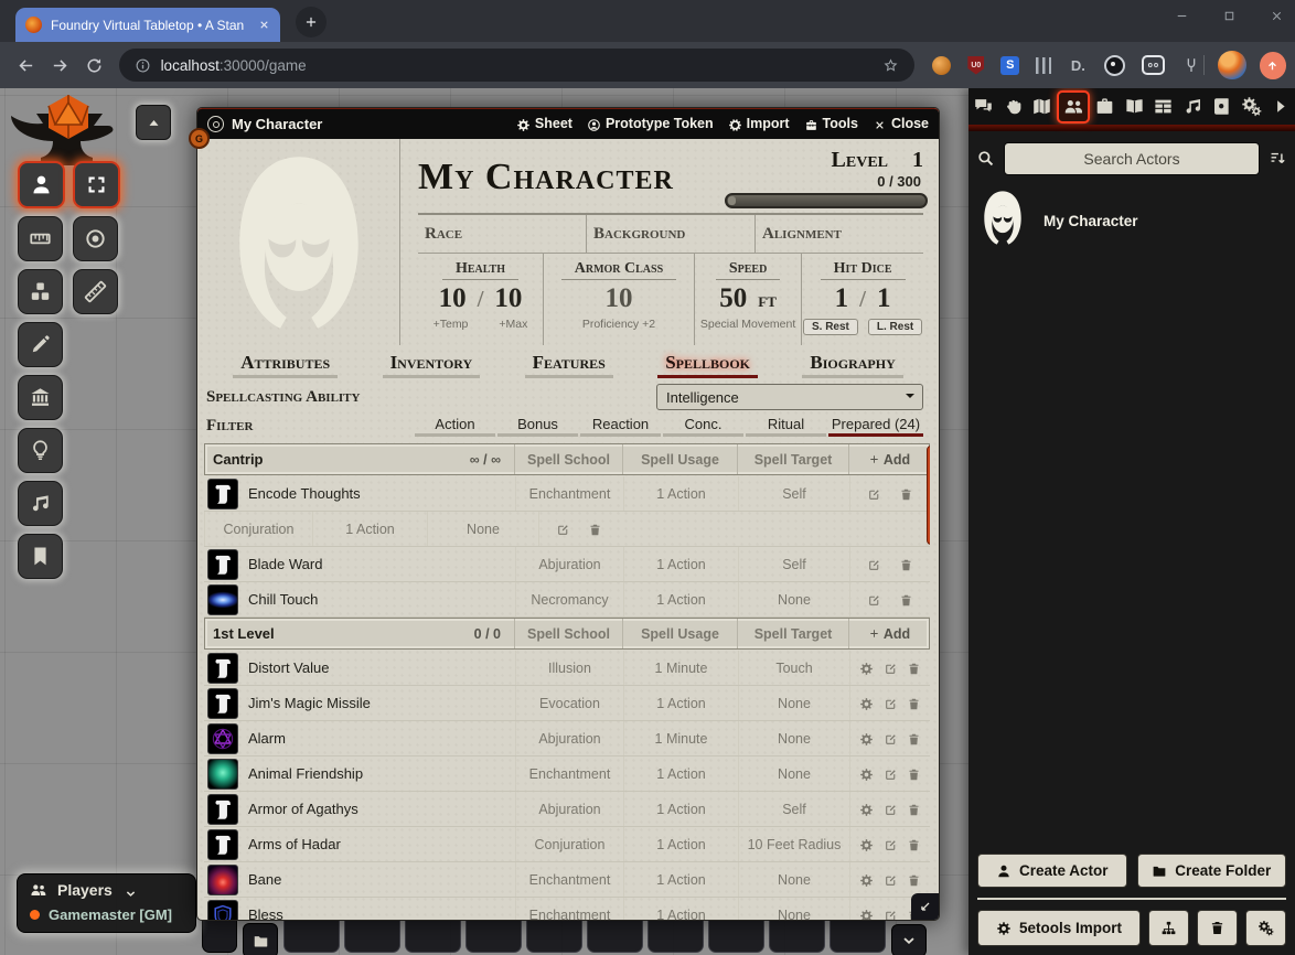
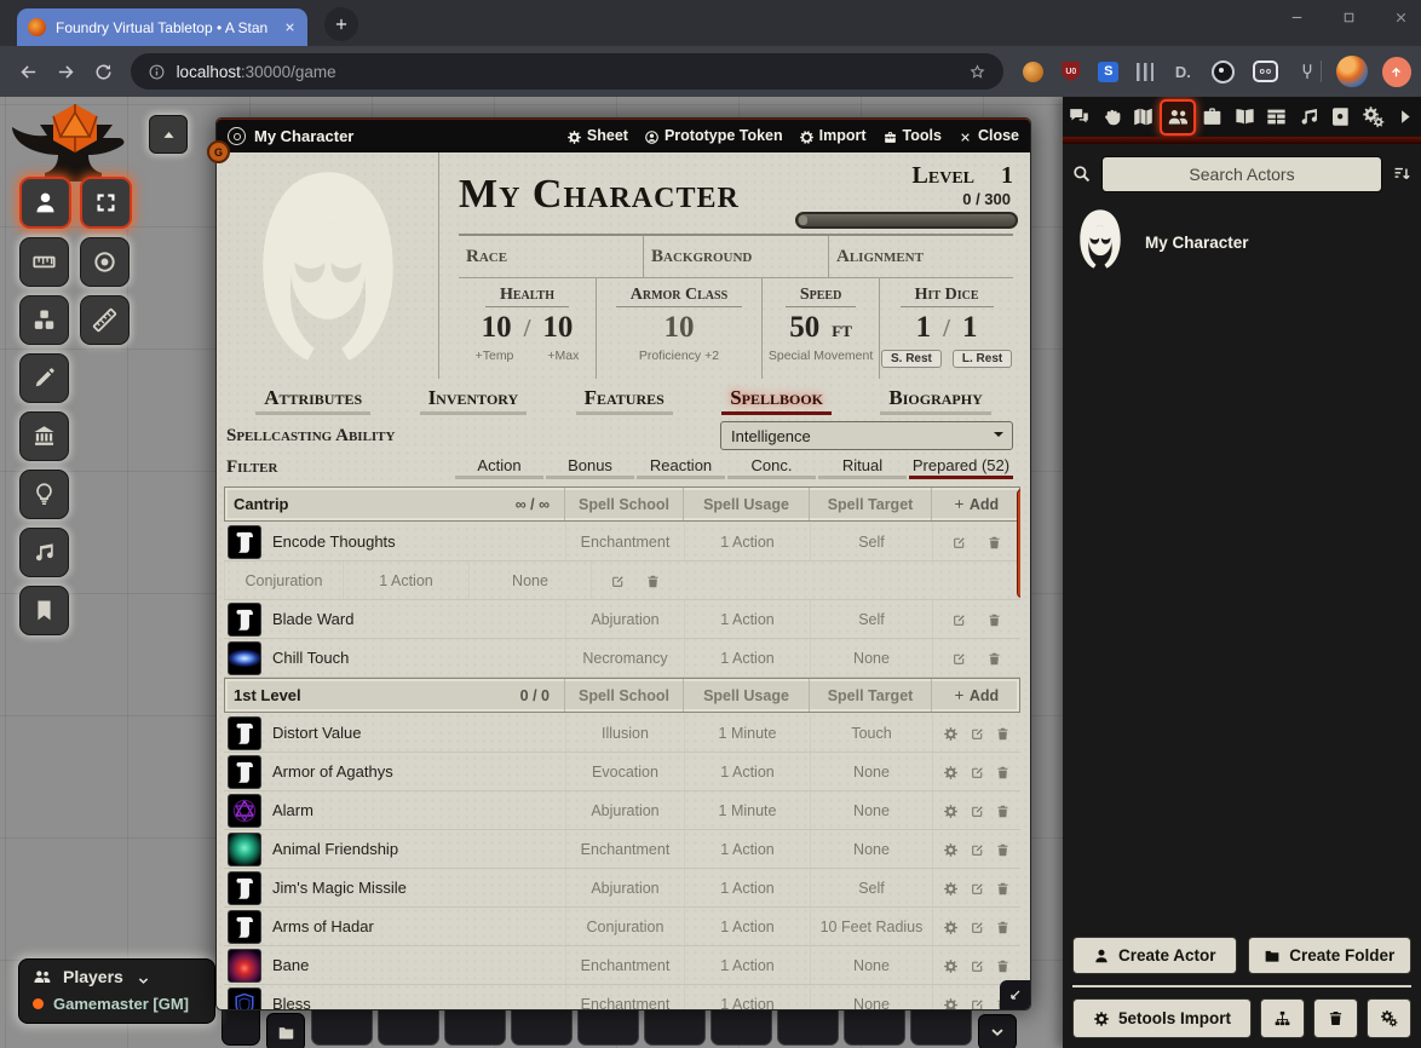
  Foundry Virtual Tabletop • A Stan
  localhost:30000/game
  S
  D.
  Players
  Gamemaster [GM]
  G
  My Character
  Sheet
  Prototype Token
  Import
  Tools
  Close
  My Character
  Level
  1
  0 / 300
  Race
  Background
  Alignment
  Health
  10
  /
  10
  +Temp
  +Max
  Armor Class
  10
  Proficiency +2
  Speed
  50
  ft
  Special Movement
  Hit Dice
  1
  /
  1
  S. Rest
  L. Rest
  Attributes
  Inventory
  Features
  Spellbook
  Biography
  Spellcasting Ability
  Intelligence
  Filter
  Action
  Bonus
  Reaction
  Conc.
  Ritual
- Prepared (24)
+ Prepared (52)
  Cantrip
  ∞ / ∞
  Spell School
  Spell Usage
  Spell Target
  Add
  Encode Thoughts
  Enchantment
  1 Action
  Self
  Conjuration
  1 Action
  None
  Blade Ward
  Abjuration
  1 Action
  Self
  Chill Touch
  Necromancy
  1 Action
  None
  1st Level
  0 / 0
  Spell School
  Spell Usage
  Spell Target
  Add
  Distort Value
  Illusion
  1 Minute
  Touch
- Jim's Magic Missile
+ Armor of Agathys
  Evocation
  1 Action
  None
  Alarm
  Abjuration
  1 Minute
  None
  Animal Friendship
  Enchantment
  1 Action
  None
- Armor of Agathys
+ Jim's Magic Missile
  Abjuration
  1 Action
  Self
  Arms of Hadar
  Conjuration
  1 Action
  10 Feet Radius
  Bane
  Enchantment
  1 Action
  None
  Bless
  Enchantment
  1 Action
  None
  Search Actors
  My Character
  Create Actor
  Create Folder
  5etools Import
